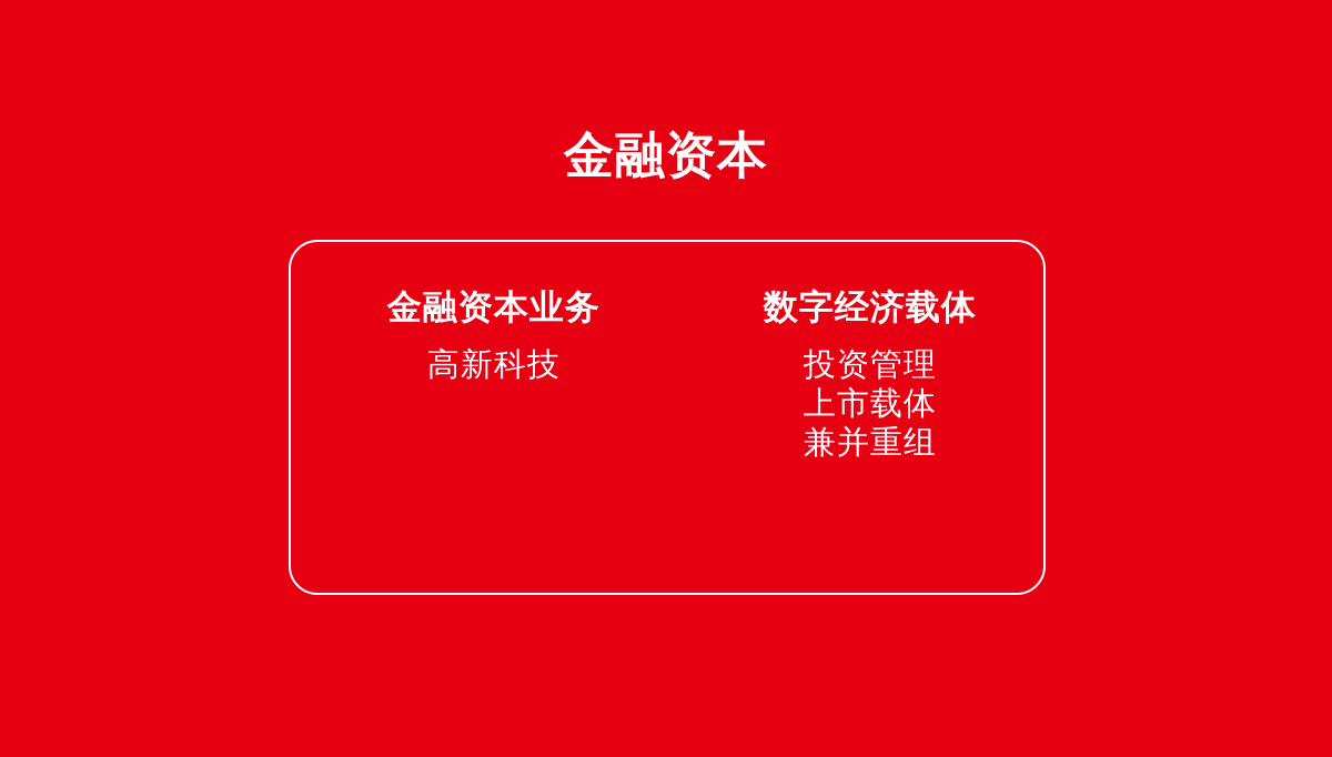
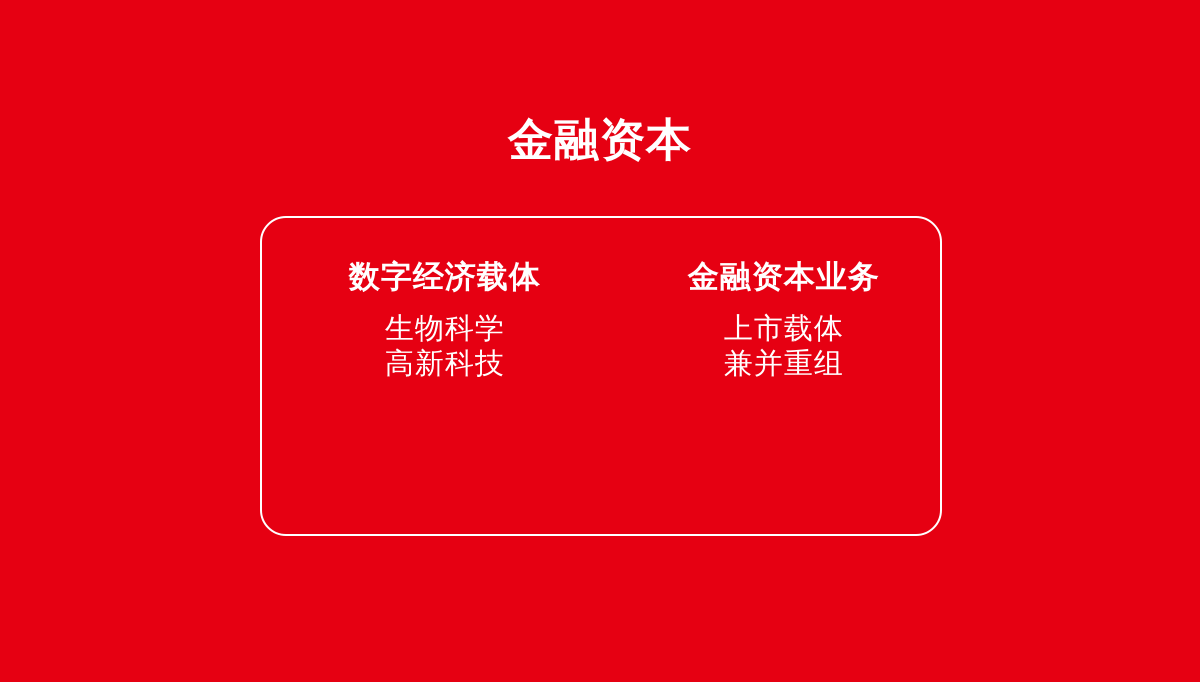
  金融资本
- 金融资本业务
+ 数字经济载体
+ 生物科学
  高新科技
- 数字经济载体
+ 金融资本业务
- 投资管理
  上市载体
  兼并重组
